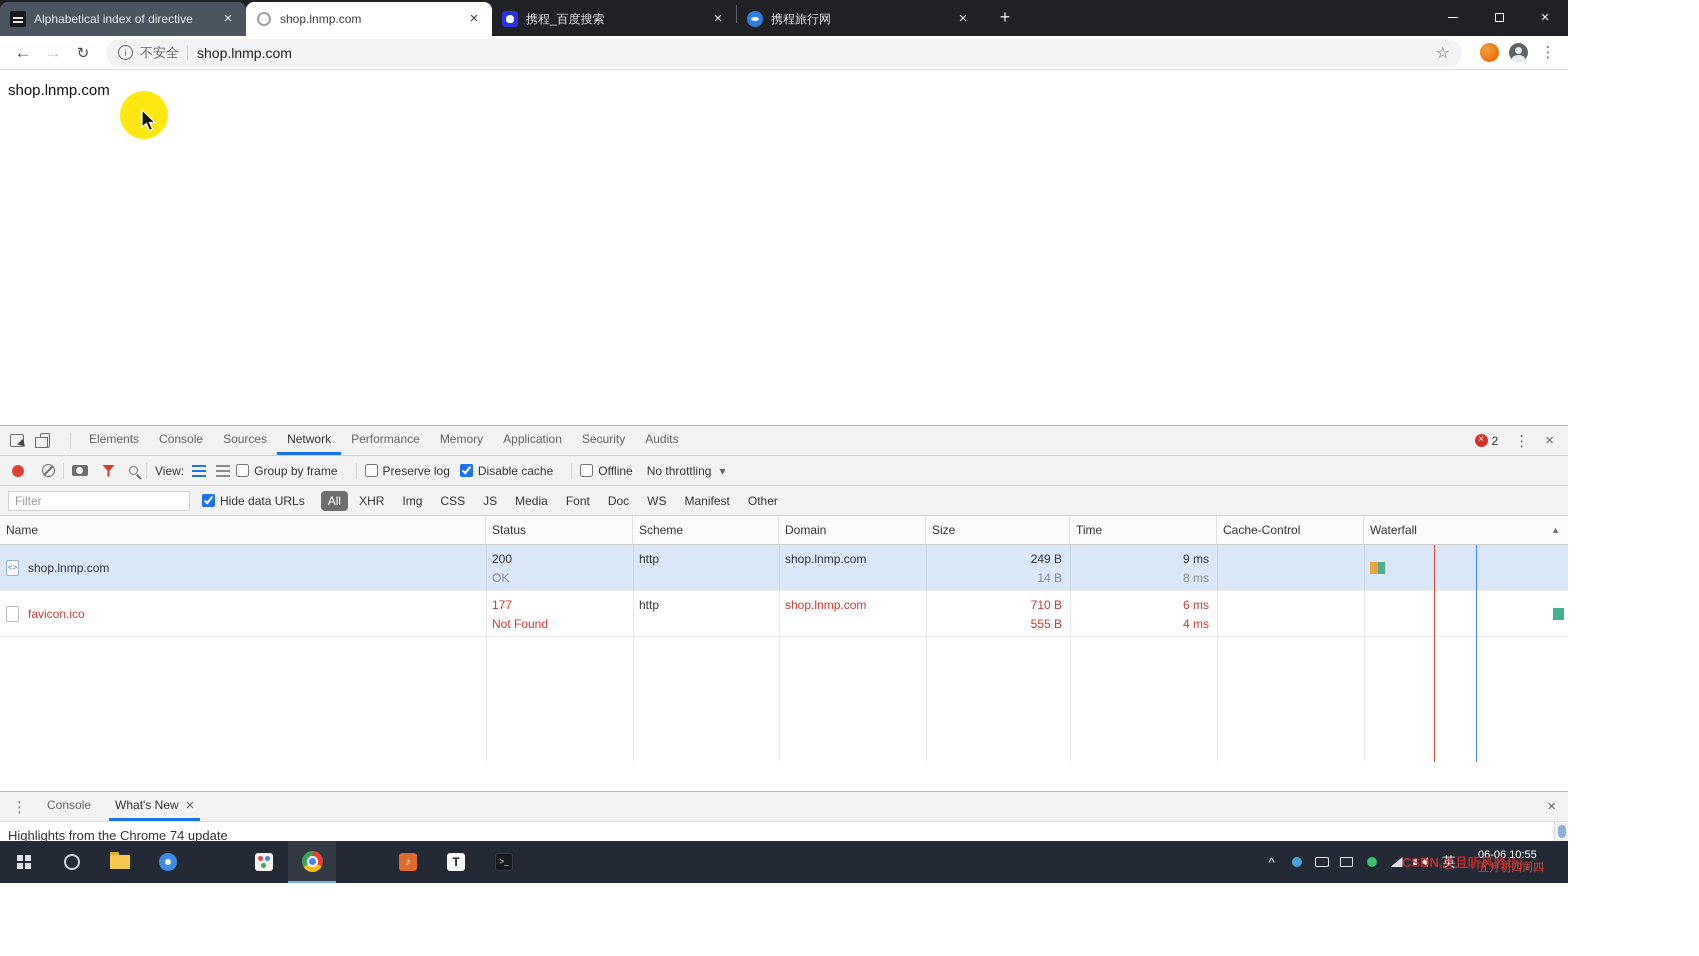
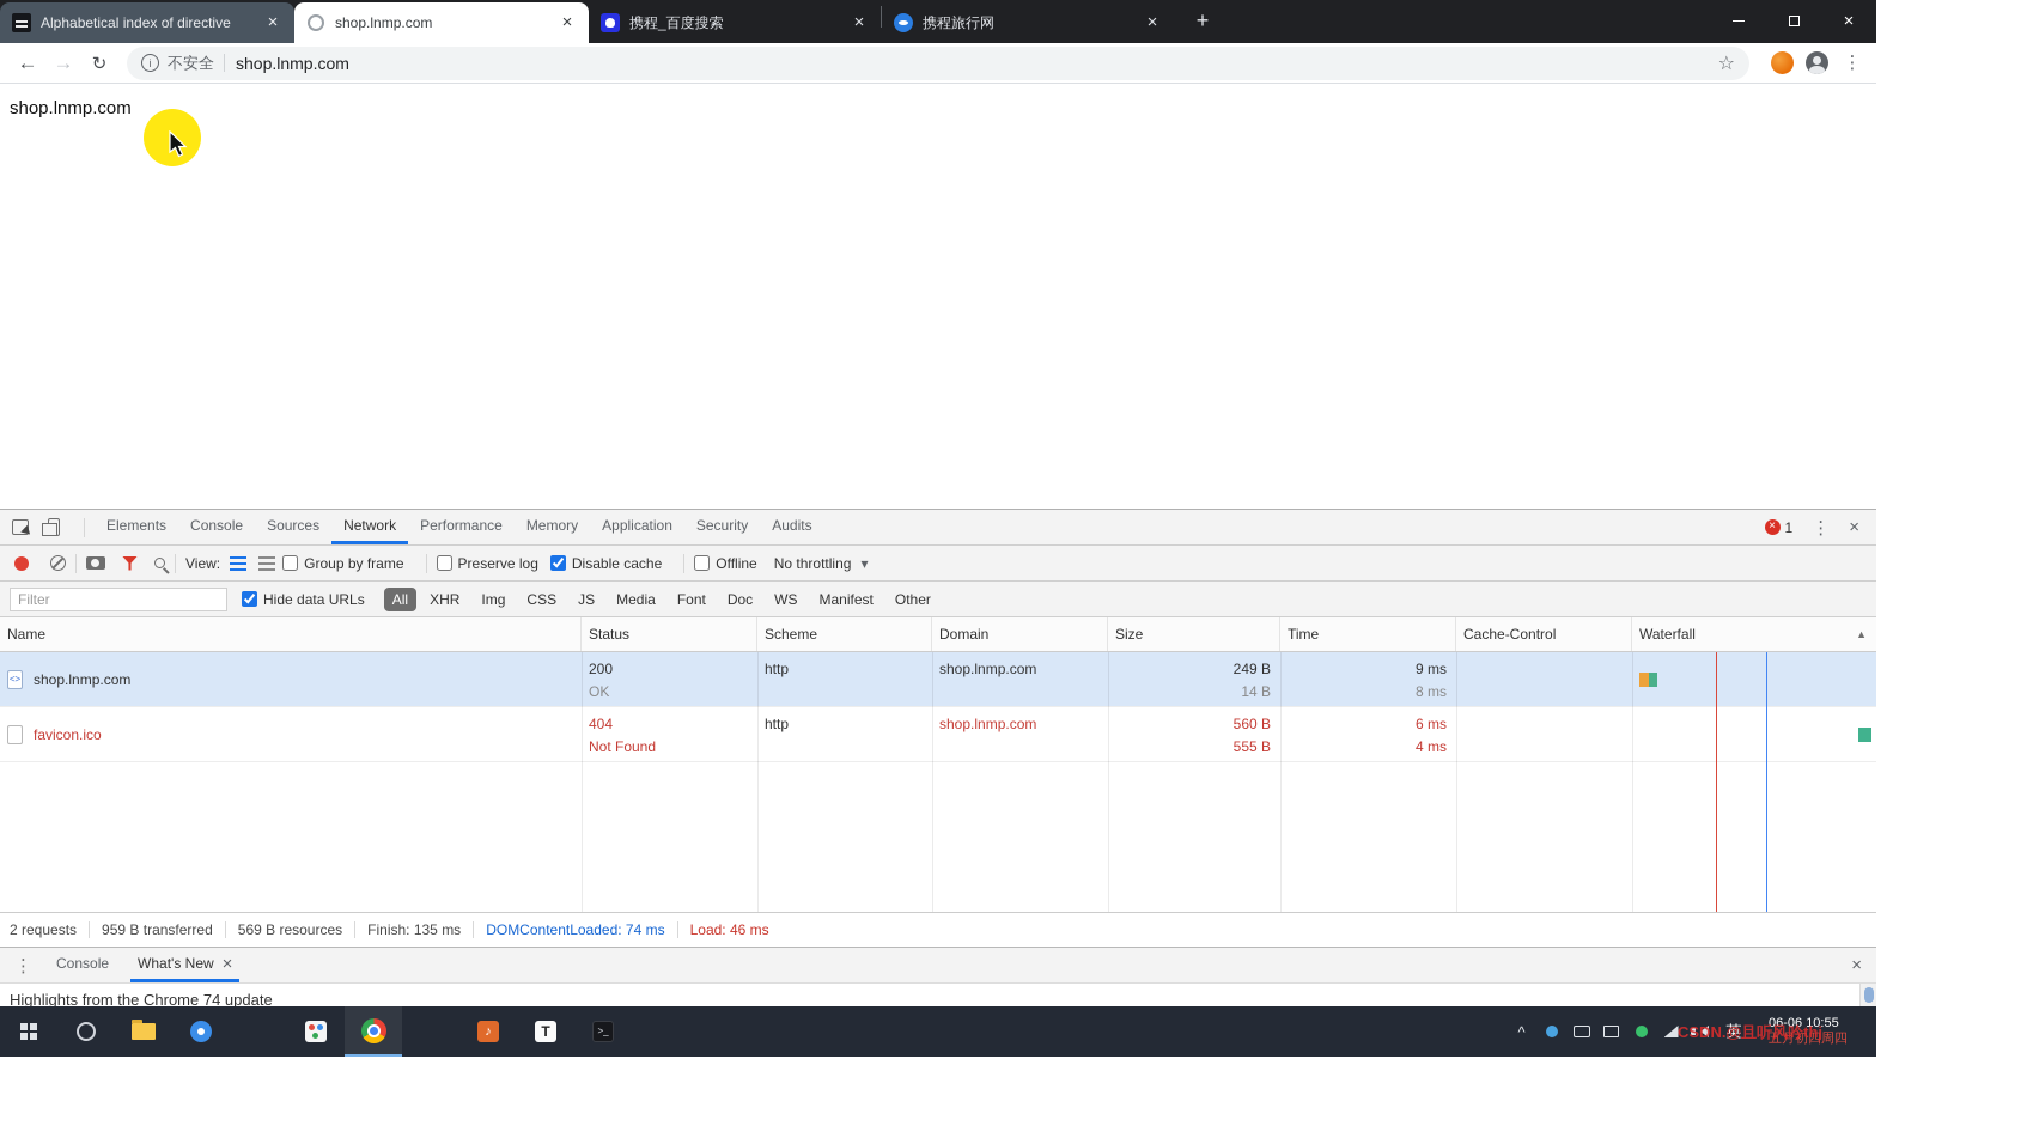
  Alphabetical index of directive
  shop.lnmp.com
  携程_百度搜索
  携程旅行网
  不安全
  shop.lnmp.com
  shop.lnmp.com
  Elements
  Console
  Sources
  Network
  Performance
  Memory
  Application
  Security
  Audits
- 2
+ 1
  View:
  Group by frame
  Preserve log
  Disable cache
  Offline
  No throttling
  Filter
  Hide data URLs
  All
  XHR
  Img
  CSS
  JS
  Media
  Font
  Doc
  WS
  Manifest
  Other
  Name
  Status
  Scheme
  Domain
  Size
  Time
  Cache-Control
  Waterfall
  shop.lnmp.com
  200
  OK
  http
  shop.lnmp.com
  249 B
  14 B
  9 ms
  8 ms
  favicon.ico
- 177
+ 404
  Not Found
  http
  shop.lnmp.com
- 710 B
+ 560 B
  555 B
  6 ms
  4 ms
+ 2 requests
+ 959 B transferred
+ 569 B resources
+ Finish: 135 ms
+ DOMContentLoaded: 74 ms
+ Load: 46 ms
  Console
  What's New
  Highlights from the Chrome 74 update
  英
  06-06 10:55
  五月初四周四
  CSDN.@且听风吟thj
